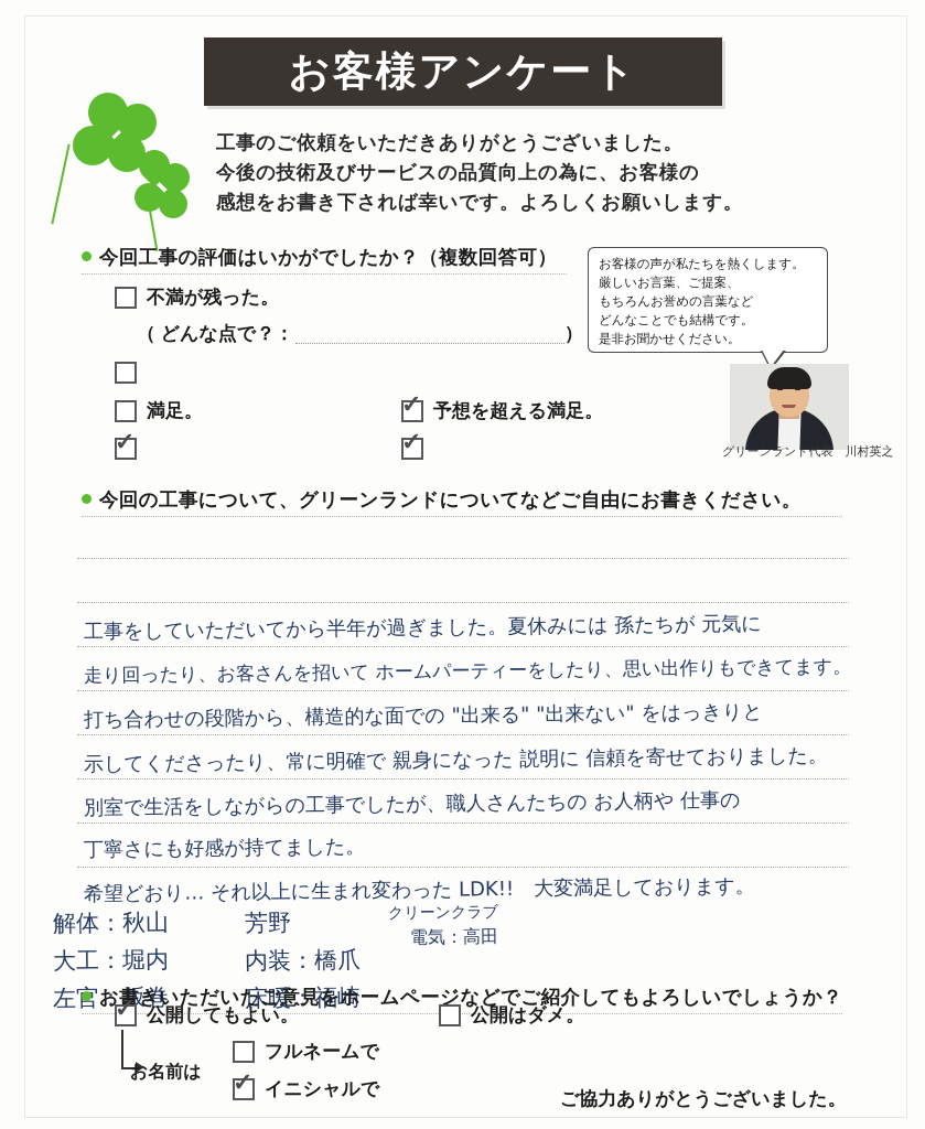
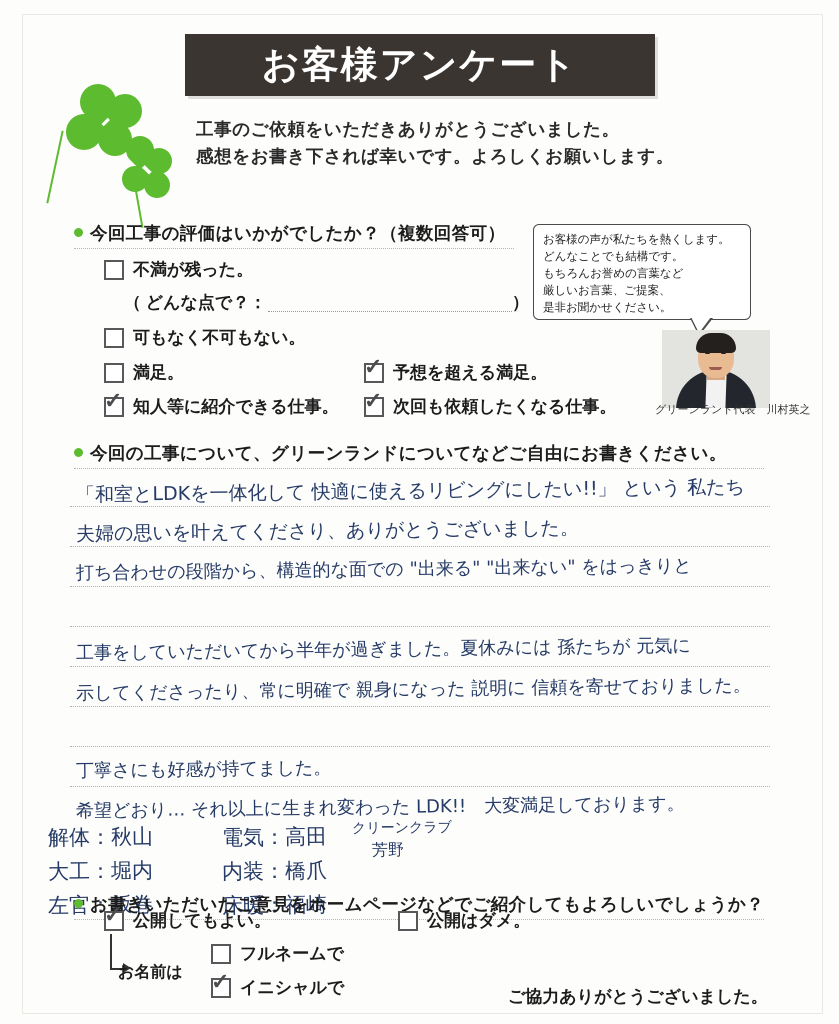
  お客様アンケート
  工事のご依頼をいただきありがとうございました。
- 今後の技術及びサービスの品質向上の為に、お客様の
  感想をお書き下されば幸いです。よろしくお願いします。
  今回工事の評価はいかがでしたか？（複数回答可）
  不満が残った。
  （ どんな点で？：
  ）
+ 可もなく不可もない。
  満足。
  予想を超える満足。
+ 知人等に紹介できる仕事。
+ 次回も依頼したくなる仕事。
  お客様の声が私たちを熱くします。
- 厳しいお言葉、ご提案、
+ どんなことでも結構です。
  もちろんお誉めの言葉など
- どんなことでも結構です。
+ 厳しいお言葉、ご提案、
  是非お聞かせください。
  グリーンランド代表 川村英之
  今回の工事について、グリーンランドについてなどご自由にお書きください。
+ 「和室とLDKを一体化して 快適に使えるリビングにしたい!!」 という 私たち
+ 夫婦の思いを叶えてくださり、ありがとうございました。
- 工事をしていただいてから半年が過ぎました。夏休みには 孫たちが 元気に
+ 打ち合わせの段階から、構造的な面での "出来る" "出来ない" をはっきりと
- 走り回ったり、お客さんを招いて ホームパーティーをしたり、思い出作りもできてます。
- 打ち合わせの段階から、構造的な面での "出来る" "出来ない" をはっきりと
+ 工事をしていただいてから半年が過ぎました。夏休みには 孫たちが 元気に
  示してくださったり、常に明確で 親身になった 説明に 信頼を寄せておりました。
- 別室で生活をしながらの工事でしたが、職人さんたちの お人柄や 仕事の
  丁寧さにも好感が持てました。
  希望どおり… それ以上に生まれ変わった LDK!! 大変満足しております。
  解体：秋山
  大工：堀内
- 芳野
+ 電気：高田
  内装：橋爪
  床暖：福崎
  クリーンクラブ
- 電気：高田
+ 芳野
  おきいただいたご意見をホームページなどでご紹介してもよろしいでしょうか？
  公開してもよい。
  公開はダメ。
  お名前は
  フルネームで
  イニシャルで
  ご協力ありがとうございました。
